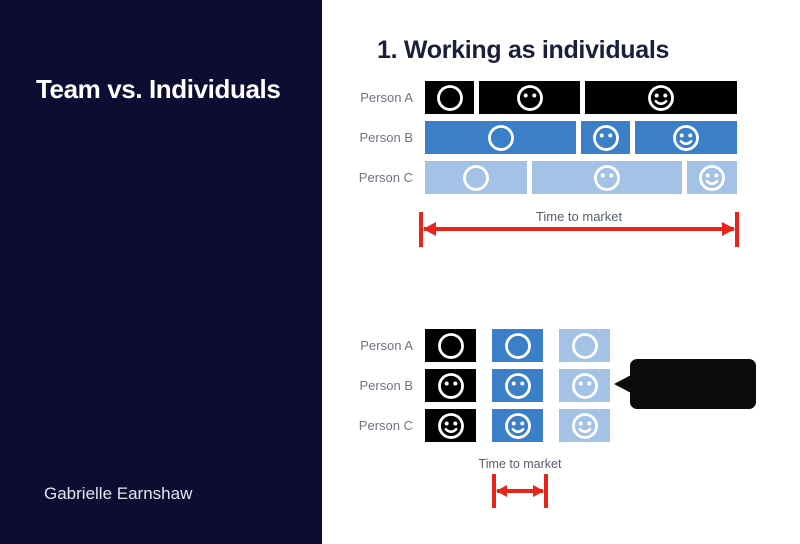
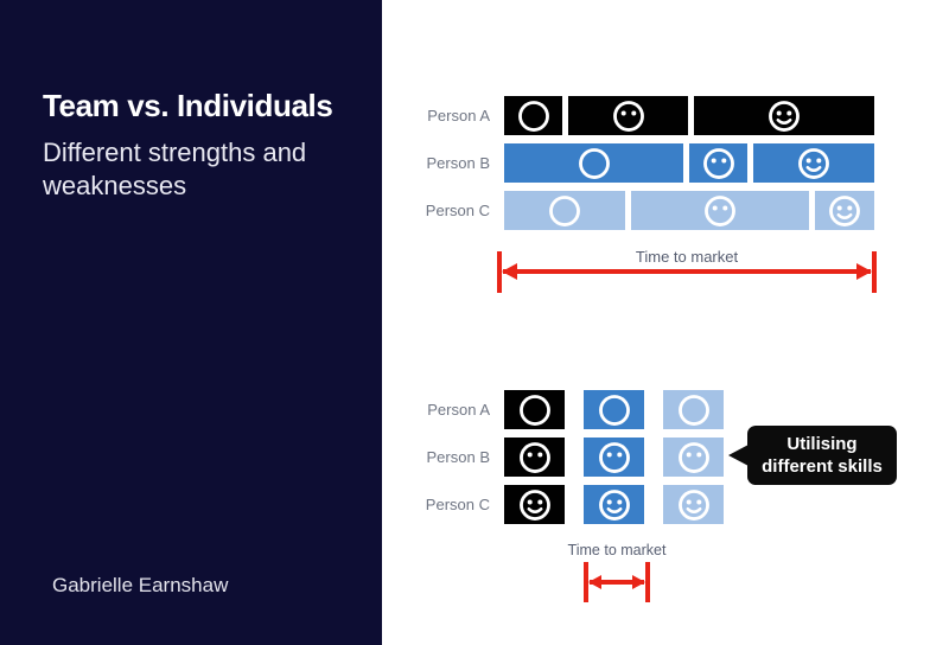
  Team vs. Individuals
+ Different strengths and weaknesses
  Gabrielle Earnshaw
- 1. Working as individuals
  Person A
  Person B
  Person C
  Time to market
  Person A
  Person B
  Person C
+ Utilising
+ different skills
  Time to market
